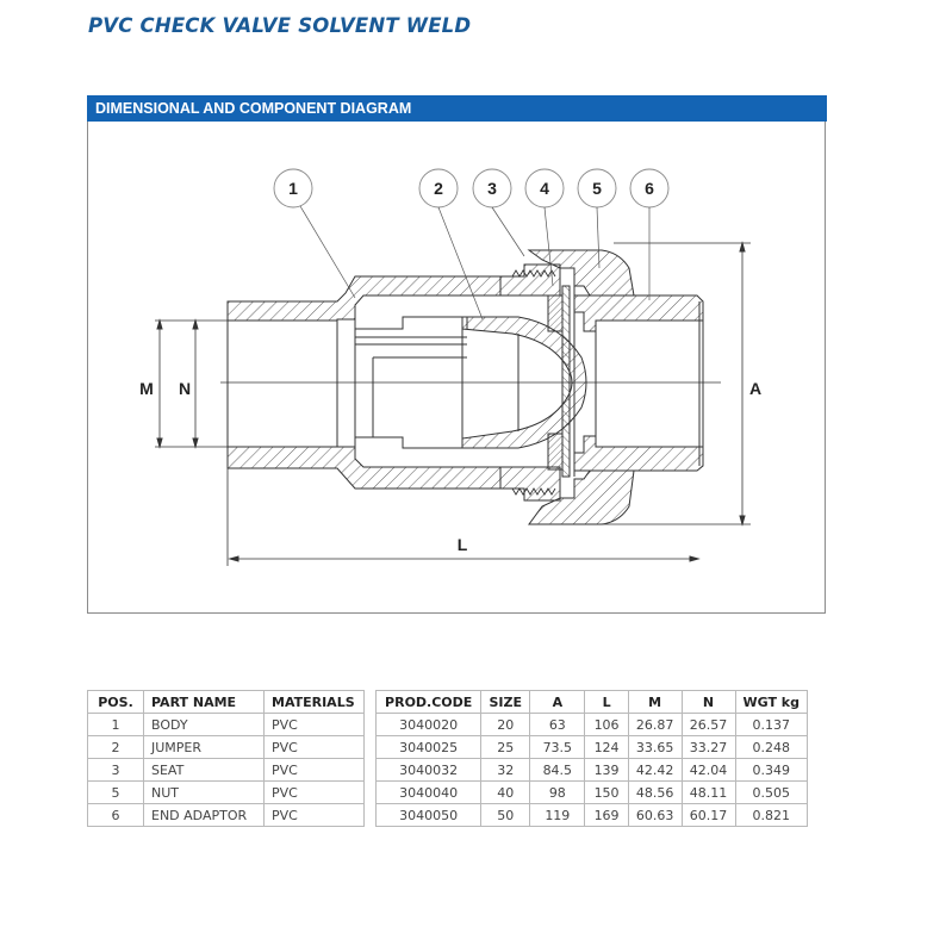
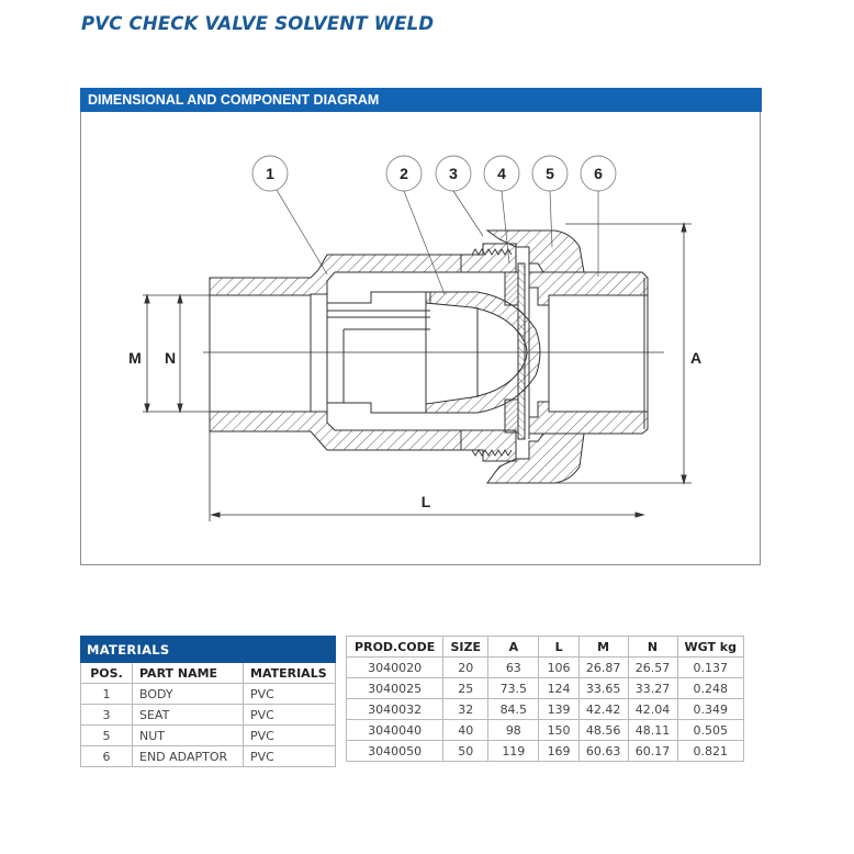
  PVC CHECK VALVE SOLVENT WELD
  DIMENSIONAL AND COMPONENT DIAGRAM
  1
  2
  3
  4
  5
  6
  M
  N
  A
  L
+ MATERIALS
  POS.	PART NAME	MATERIALS
  1	BODY	PVC
- 2	JUMPER	PVC
  3	SEAT	PVC
  5	NUT	PVC
  6	END ADAPTOR	PVC
  PROD.CODE	SIZE	A	L	M	N	WGT kg
  3040020	20	63	106	26.87	26.57	0.137
  3040025	25	73.5	124	33.65	33.27	0.248
  3040032	32	84.5	139	42.42	42.04	0.349
  3040040	40	98	150	48.56	48.11	0.505
  3040050	50	119	169	60.63	60.17	0.821
